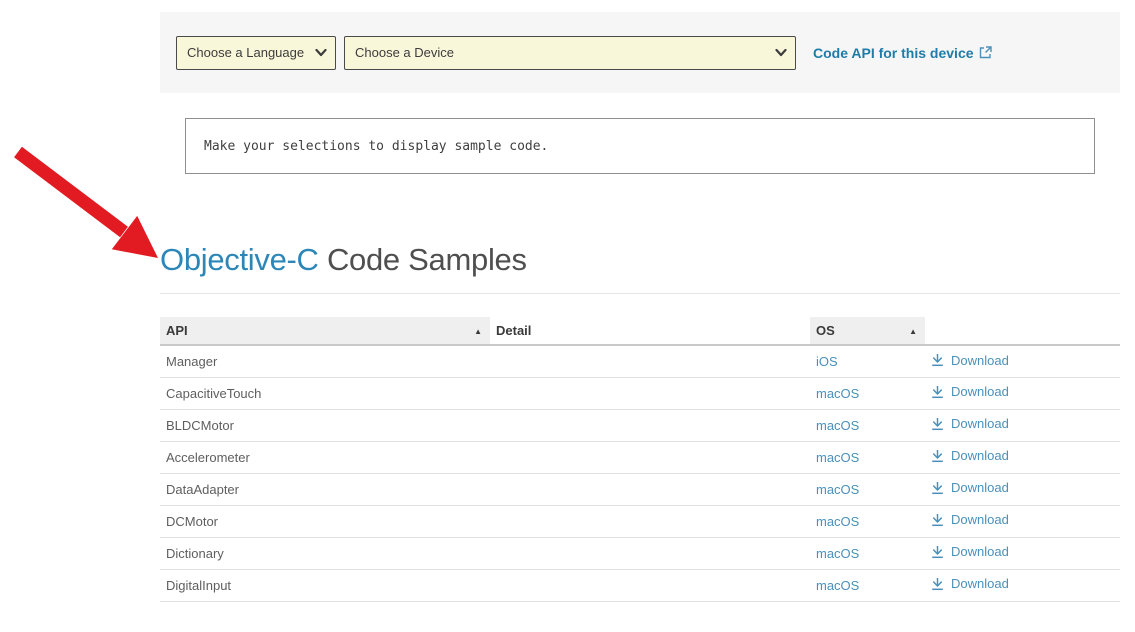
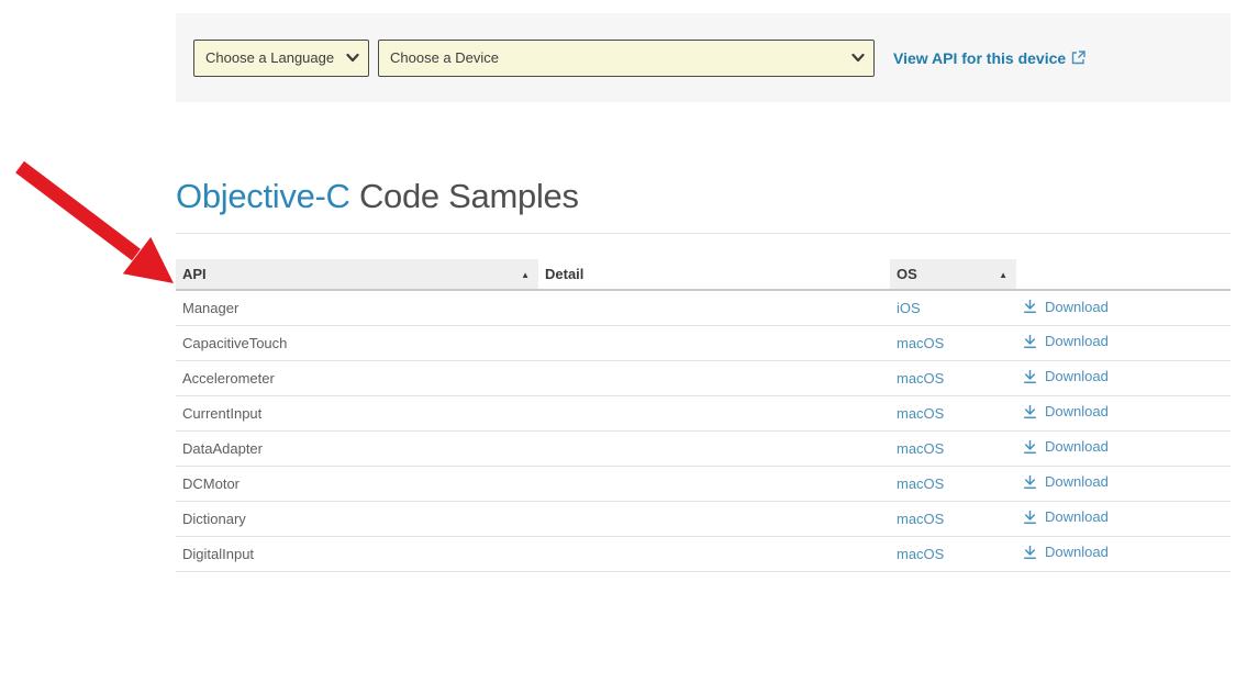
  Choose a Language
  Choose a Device
- Code API for this device
+ View API for this device
- Make your selections to display sample code.
  Objective-C Code Samples
  API ▲	Detail	OS ▲
  Manager		iOS	Download
  CapacitiveTouch		macOS	Download
- BLDCMotor		macOS	Download
  Accelerometer		macOS	Download
+ CurrentInput		macOS	Download
  DataAdapter		macOS	Download
  DCMotor		macOS	Download
  Dictionary		macOS	Download
  DigitalInput		macOS	Download
